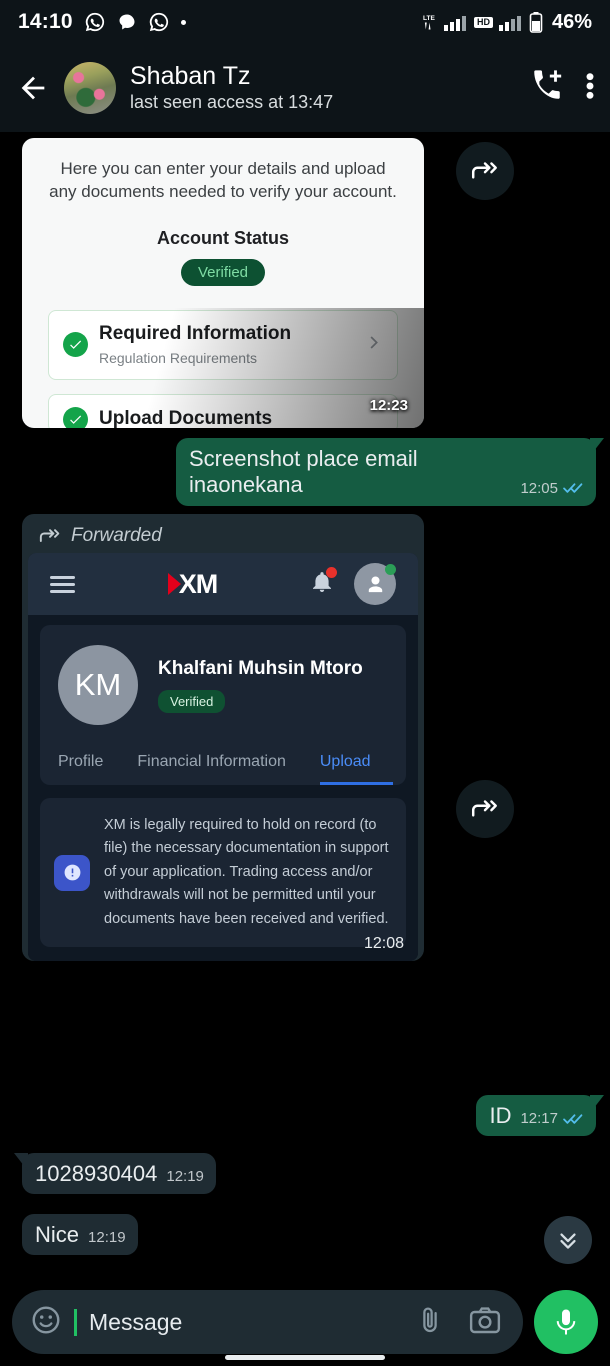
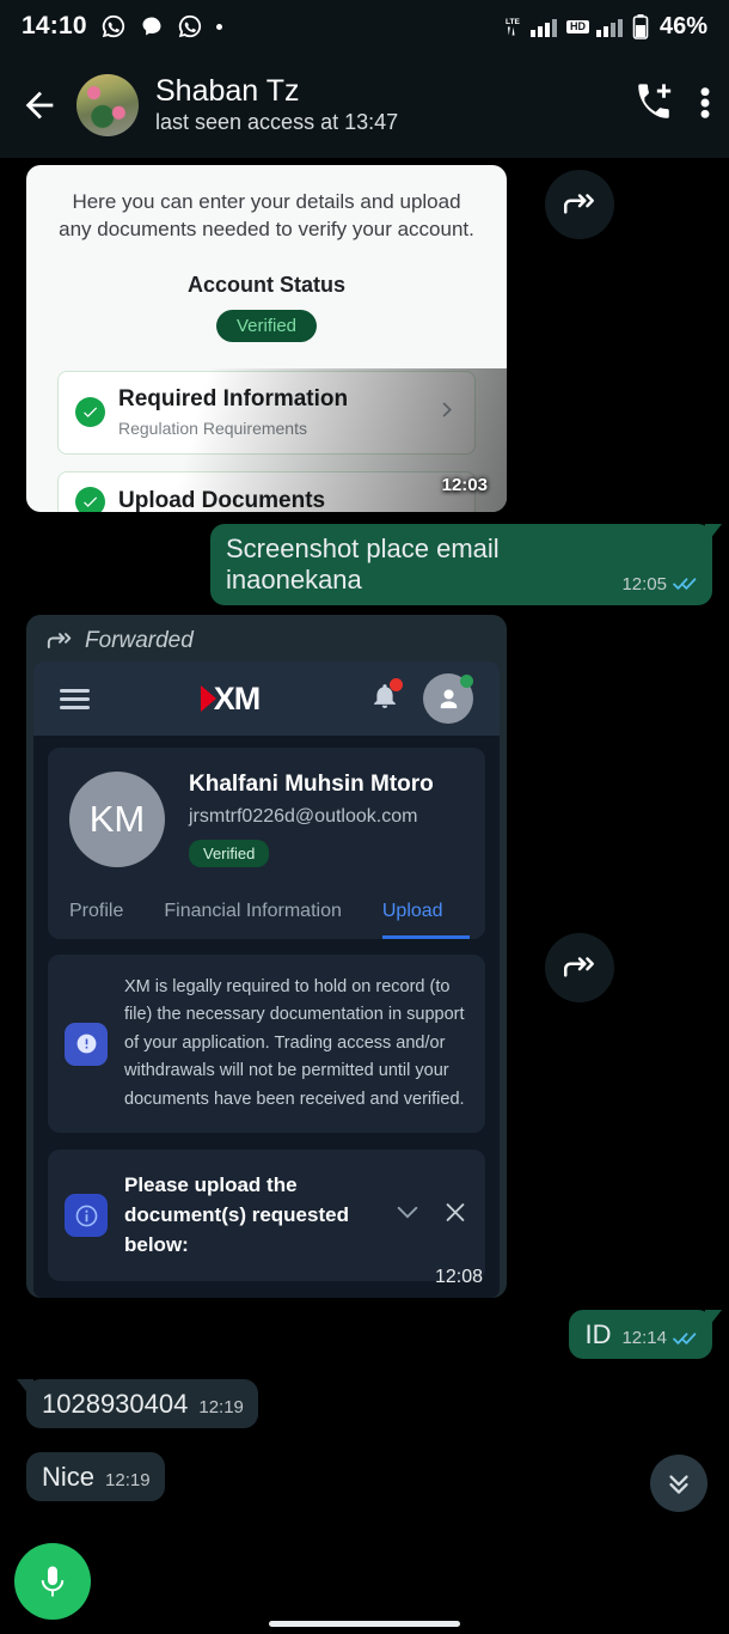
  14:10
  HD
  46%
  Shaban Tz
  last seen access at 13:47
  Here you can enter your details and upload any documents needed to verify your account.
  Account Status
  Verified
- 12:23
+ 12:03
  Screenshot place email inaonekana
  12:05
  Forwarded
  XM
  KM
  Khalfani Muhsin Mtoro
+ jrsmtrf0226d@outlook.com
  Verified
  Profile
  Financial Information
  Upload
  XM is legally required to hold on record (to file) the necessary documentation in support of your application. Trading access and/or withdrawals will not be permitted until your documents have been received and verified.
+ Please upload the document(s) requested below:
  12:08
  ID
- 12:17
+ 12:14
  1028930404
  12:19
  Nice
  12:19
- Message
